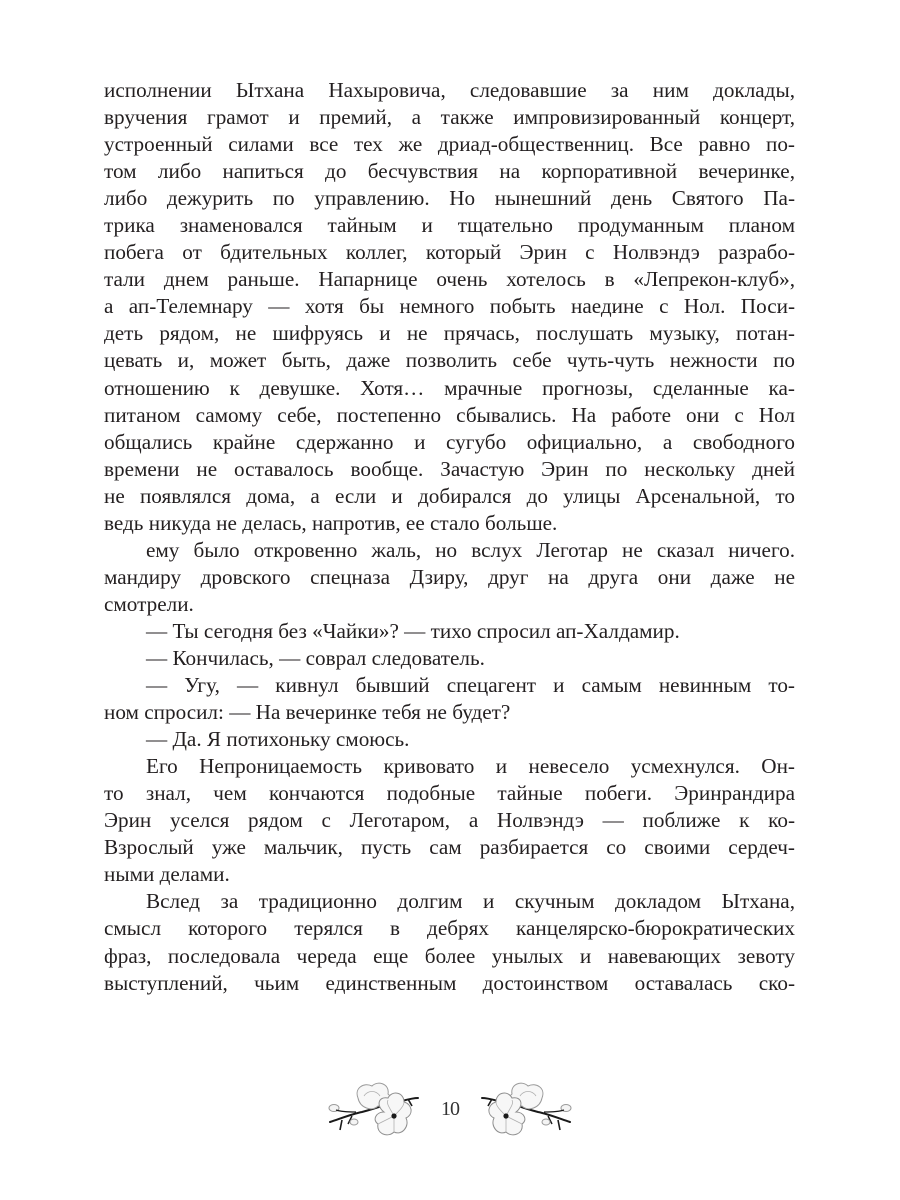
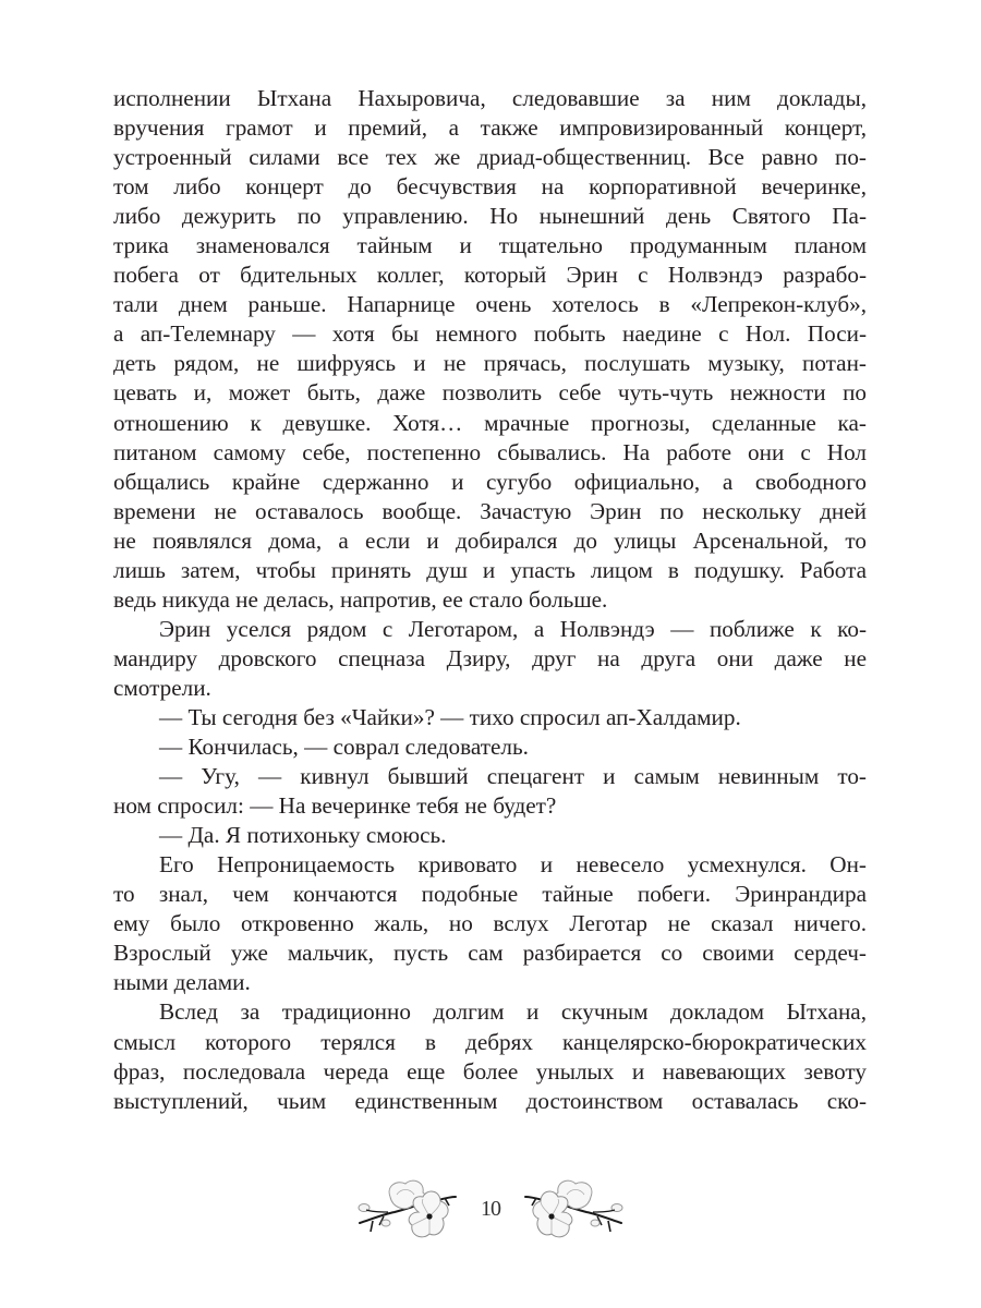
  исполнении Ытхана Нахыровича, следовавшие за ним доклады,
  вручения грамот и премий, а также импровизированный концерт,
  устроенный силами все тех же дриад-общественниц. Все равно по-
- том либо напиться до бесчувствия на корпоративной вечеринке,
+ том либо концерт до бесчувствия на корпоративной вечеринке,
  либо дежурить по управлению. Но нынешний день Святого Па-
  трика знаменовался тайным и тщательно продуманным планом
  побега от бдительных коллег, который Эрин с Нолвэндэ разрабо-
  тали днем раньше. Напарнице очень хотелось в «Лепрекон-клуб»,
  а ап-Телемнару — хотя бы немного побыть наедине с Нол. Поси-
  деть рядом, не шифруясь и не прячась, послушать музыку, потан-
  цевать и, может быть, даже позволить себе чуть-чуть нежности по
  отношению к девушке. Хотя… мрачные прогнозы, сделанные ка-
  питаном самому себе, постепенно сбывались. На работе они с Нол
  общались крайне сдержанно и сугубо официально, а свободного
  времени не оставалось вообще. Зачастую Эрин по нескольку дней
  не появлялся дома, а если и добирался до улицы Арсенальной, то
+ лишь затем, чтобы принять душ и упасть лицом в подушку. Работа
  ведь никуда не делась, напротив, ее стало больше.
- ему было откровенно жаль, но вслух Леготар не сказал ничего.
+ Эрин уселся рядом с Леготаром, а Нолвэндэ — поближе к ко-
  мандиру дровского спецназа Дзиру, друг на друга они даже не
  смотрели.
  — Ты сегодня без «Чайки»? — тихо спросил ап-Халдамир.
  — Кончилась, — соврал следователь.
  — Угу, — кивнул бывший спецагент и самым невинным то-
  ном спросил: — На вечеринке тебя не будет?
  — Да. Я потихоньку смоюсь.
  Его Непроницаемость кривовато и невесело усмехнулся. Он-
  то знал, чем кончаются подобные тайные побеги. Эринрандира
- Эрин уселся рядом с Леготаром, а Нолвэндэ — поближе к ко-
+ ему было откровенно жаль, но вслух Леготар не сказал ничего.
  Взрослый уже мальчик, пусть сам разбирается со своими сердеч-
  ными делами.
  Вслед за традиционно долгим и скучным докладом Ытхана,
  смысл которого терялся в дебрях канцелярско-бюрократических
  фраз, последовала череда еще более унылых и навевающих зевоту
  выступлений, чьим единственным достоинством оставалась ско-
  10
